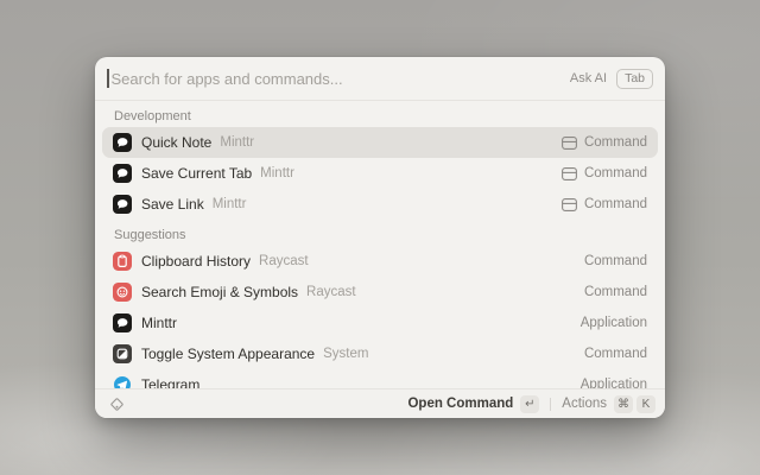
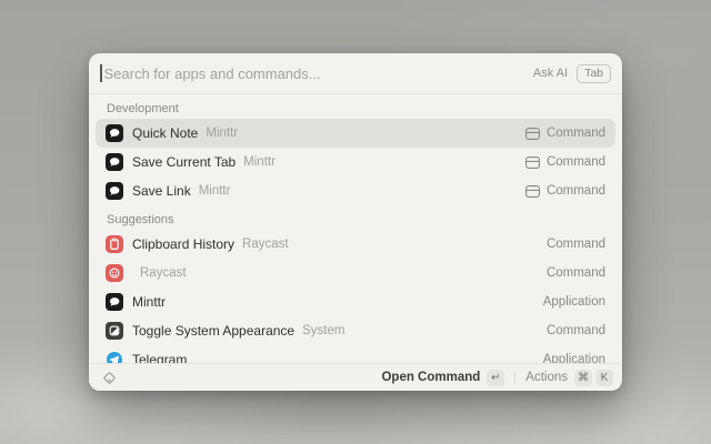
  Search for apps and commands...
  Ask AI
  Tab
  Development
  Quick Note
  Minttr
  Command
  Save Current Tab
  Minttr
  Command
  Save Link
  Minttr
  Command
  Suggestions
  Clipboard History
  Raycast
  Command
- Search Emoji & Symbols
  Raycast
  Command
  Minttr
  Application
  Toggle System Appearance
  System
  Command
  Telegram
  Application
  Open Command
  ↵
  Actions
  ⌘
  K
